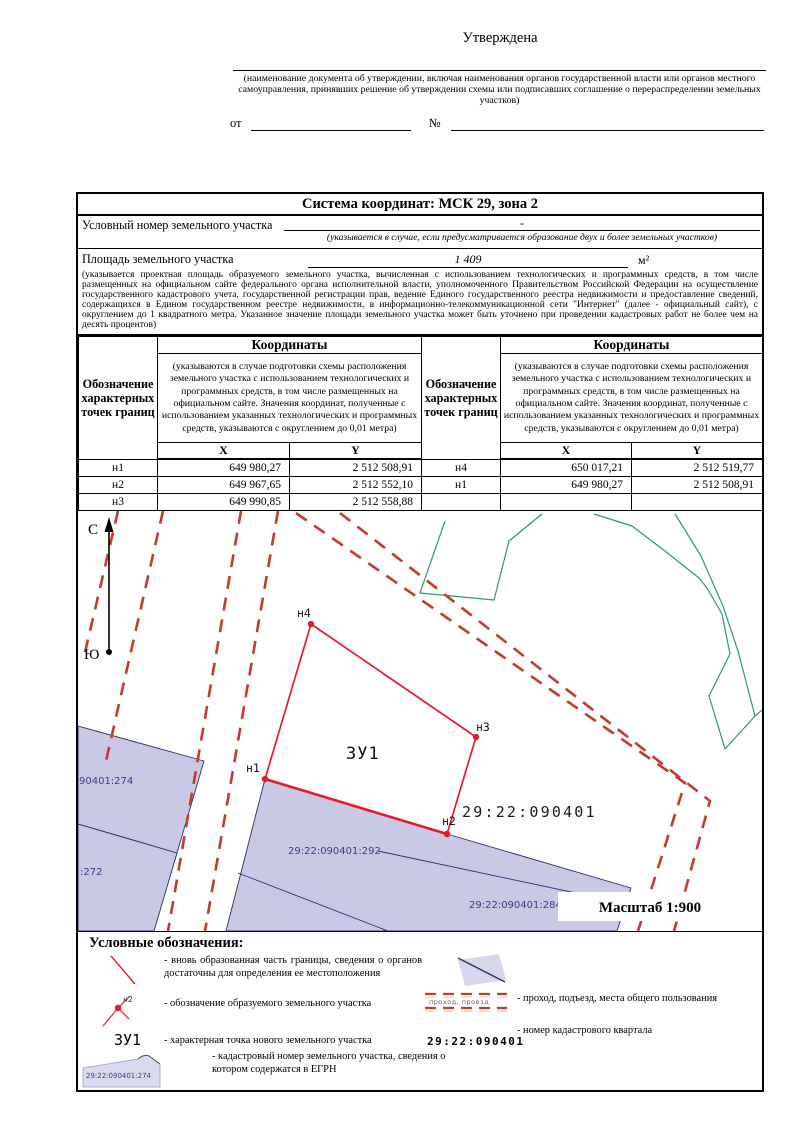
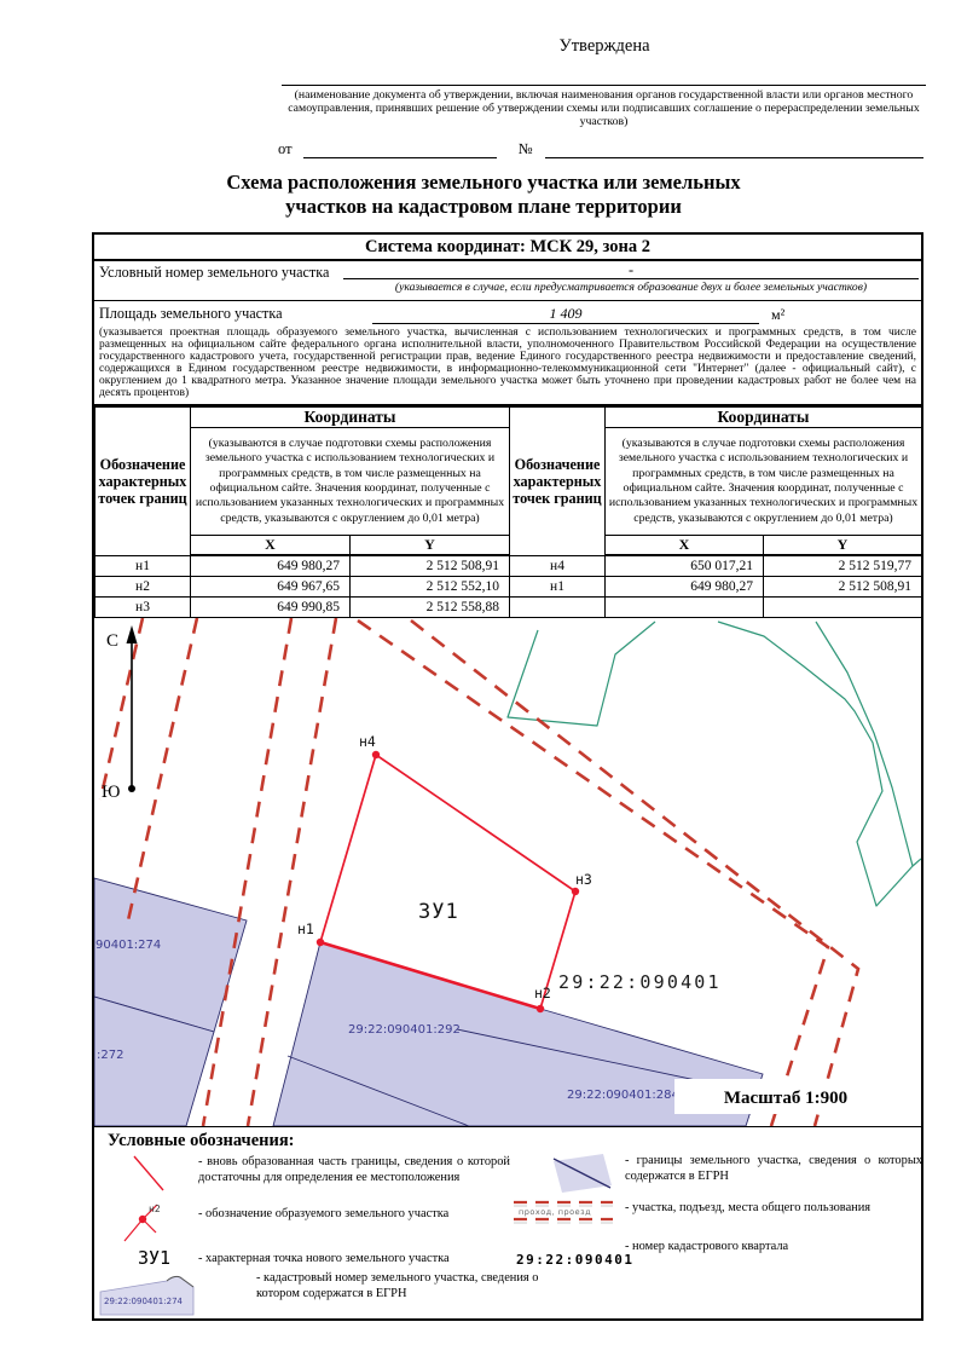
  Утверждена
  (наименование документа об утверждении, включая наименования органов государственной власти или органов местного самоуправления, принявших решение об утверждении схемы или подписавших соглашение о перераспределении земельных участков)
  от
  №
+ Схема расположения земельного участка или земельных
+ участков на кадастровом плане территории
  Система координат: МСК 29, зона 2
  Условный номер земельного участка
  -
  (указывается в случае, если предусматривается образование двух и более земельных участков)
  Площадь земельного участка
  1 409
  м²
  (указывается проектная площадь образуемого земельного участка, вычисленная с использованием технологических и программных средств, в том числе размещенных на официальном сайте федерального органа исполнительной власти, уполномоченного Правительством Российской Федерации на осуществление государственного кадастрового учета, государственной регистрации прав, ведение Единого государственного реестра недвижимости и предоставление сведений, содержащихся в Едином государственном реестре недвижимости, в информационно-телекоммуникационной сети "Интернет" (далее - официальный сайт), с округлением до 1 квадратного метра. Указанное значение площади земельного участка может быть уточнено при проведении кадастровых работ не более чем на десять процентов)
  Обозначение характерных точек границ	Координаты	Обозначение характерных точек границ	Координаты
  (указываются в случае подготовки схемы расположения земельного участка с использованием технологических и программных средств, в том числе размещенных на официальном сайте. Значения координат, полученные с использованием указанных технологических и программных средств, указываются с округлением до 0,01 метра)	(указываются в случае подготовки схемы расположения земельного участка с использованием технологических и программных средств, в том числе размещенных на официальном сайте. Значения координат, полученные с использованием указанных технологических и программных средств, указываются с округлением до 0,01 метра)
  X	Y	X	Y
  н1	649 980,27	2 512 508,91	н4	650 017,21	2 512 519,77
  н2	649 967,65	2 512 552,10	н1	649 980,27	2 512 508,91
  н3	649 990,85	2 512 558,88
  н1
  н2
  н3
  н4
  ЗУ1
  29:22:090401
  90401:274
  :272
  29:22:090401:292
  29:22:090401:28
  Масштаб 1:900
  С
  Ю
  Условные обозначения:
- - вновь образованная часть границы, сведения о органов достаточны для определения ее местоположения
+ - вновь образованная часть границы, сведения о которой достаточны для определения ее местоположения
  н2
  - обозначение образуемого земельного участка
  ЗУ1
  - характерная точка нового земельного участка
  29:22:090401:274
  - кадастровый номер земельного участка, сведения о котором содержатся в ЕГРН
+ - границы земельного участка, сведения о которых содержатся в ЕГРН
  проход, проезд
- - проход, подъезд, места общего пользования
+ - участка, подъезд, места общего пользования
  29:22:090401
  - номер кадастрового квартала
